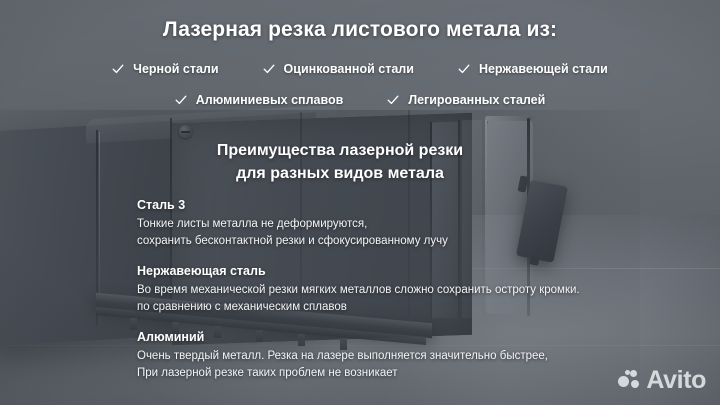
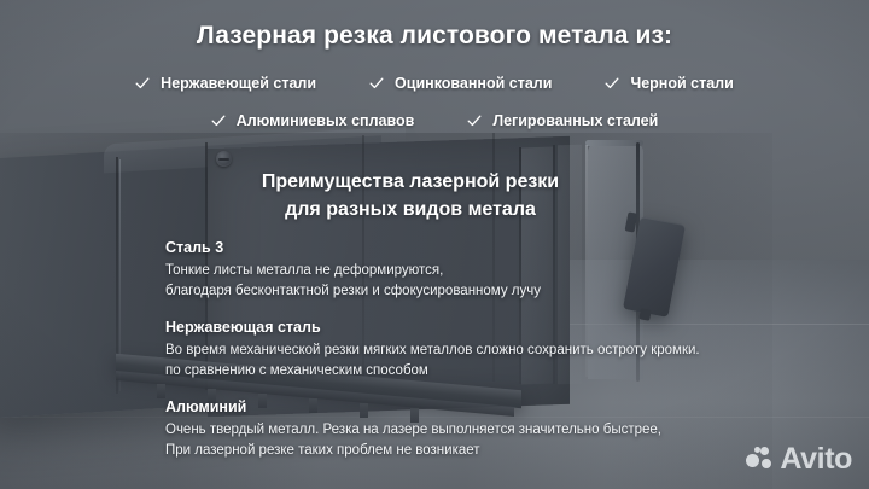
  Лазерная резка листового метала из:
- Черной стали
+ Нержавеющей стали
  Оцинкованной стали
- Нержавеющей стали
+ Черной стали
  Алюминиевых сплавов
  Легированных сталей
  Преимущества лазерной резки
  для разных видов метала
  Сталь 3
  Тонкие листы металла не деформируются,
- сохранить бесконтактной резки и сфокусированному лучу
+ благодаря бесконтактной резки и сфокусированному лучу
  Нержавеющая сталь
  Во время механической резки мягких металлов сложно сохранить остроту кромки.
- по сравнению с механическим сплавов
+ по сравнению с механическим способом
  Алюминий
  Очень твердый металл. Резка на лазере выполняется значительно быстрее,
  При лазерной резке таких проблем не возникает
  Avito
